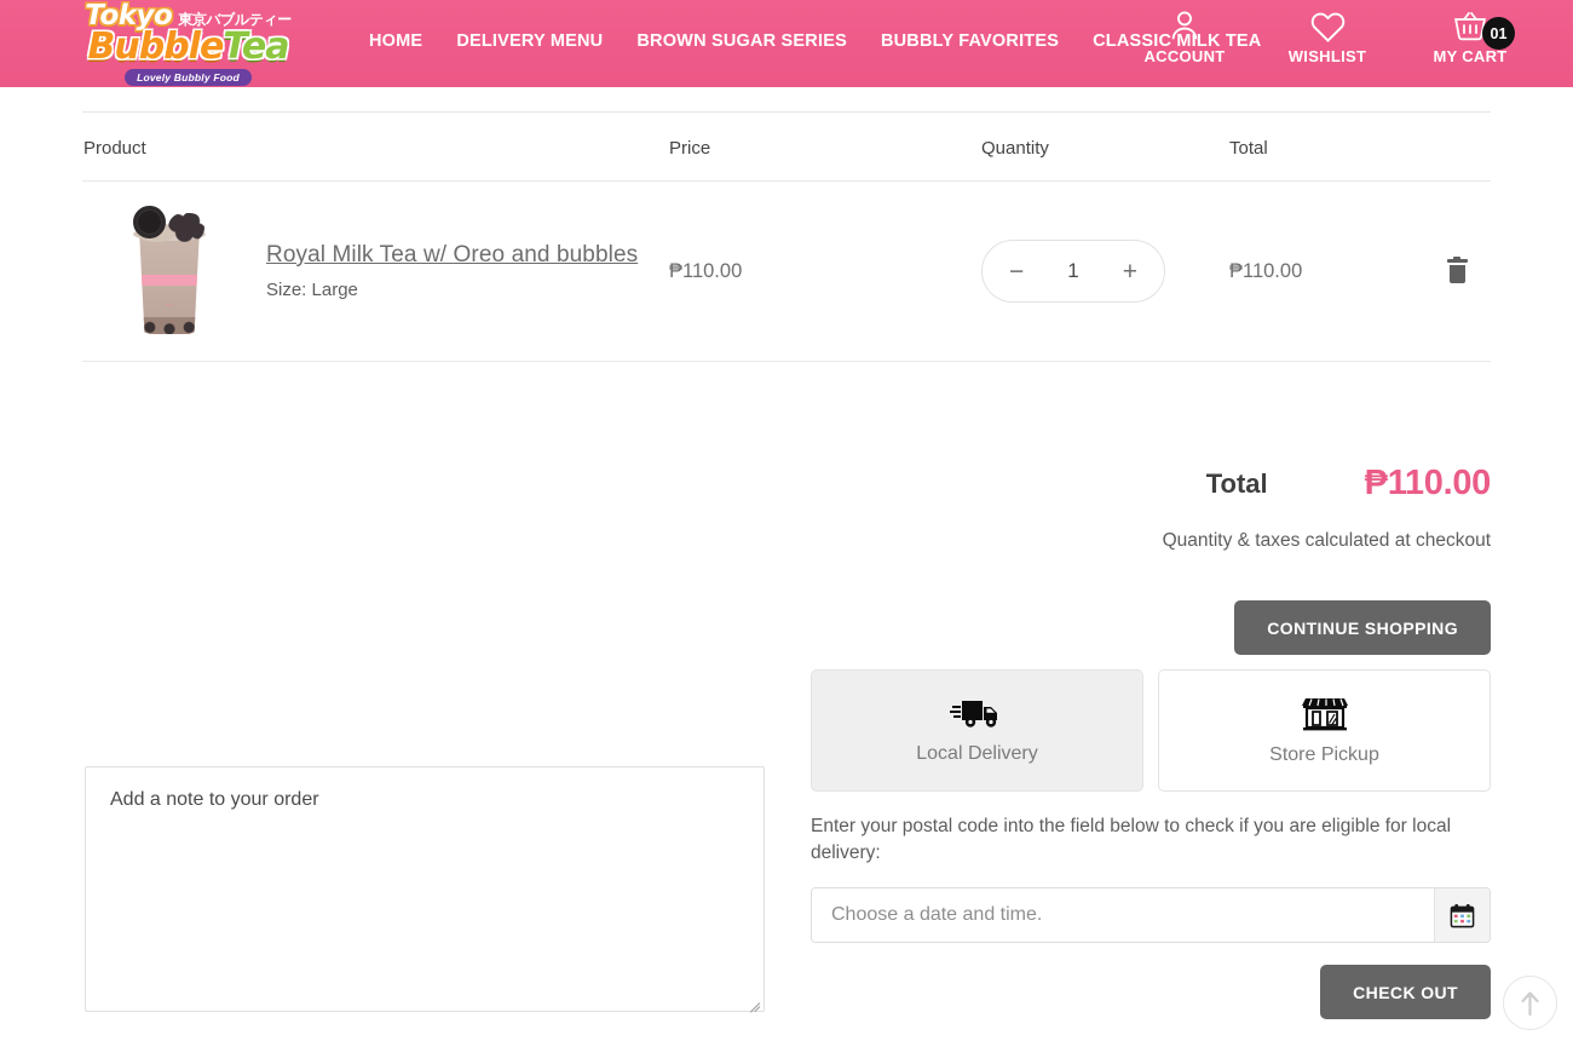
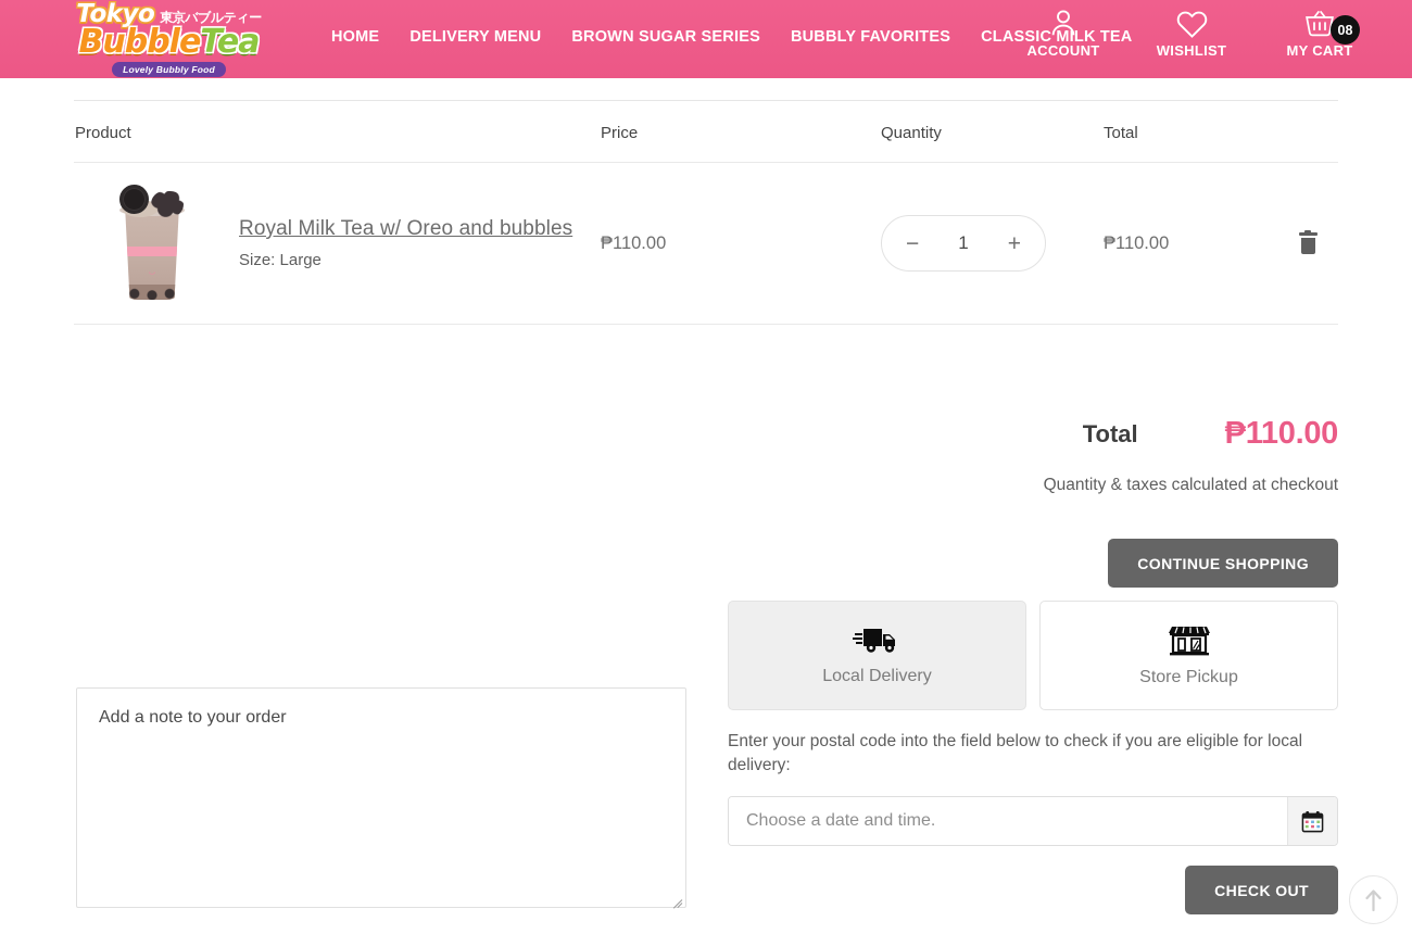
  Tokyo
  東京バブルティー
  BubbleTea
  Lovely Bubbly Food
  HOME
  DELIVERY MENU
  BROWN SUGAR SERIES
  BUBBLY FAVORITES
  CLASSIC MILK TEA
  ACCOUNT
  WISHLIST
- 01
+ 08
  MY CART
  Product
  Price
  Quantity
  Total
  Royal Milk Tea w/ Oreo and bubbles
  Size: Large
  ₱110.00
  −
  1
  +
  ₱110.00
  Total
  ₱110.00
  Quantity & taxes calculated at checkout
  CONTINUE SHOPPING
  Add a note to your order
  Local Delivery
  Store Pickup
  Enter your postal code into the field below to check if you are eligible for local delivery:
  Choose a date and time.
  CHECK OUT
